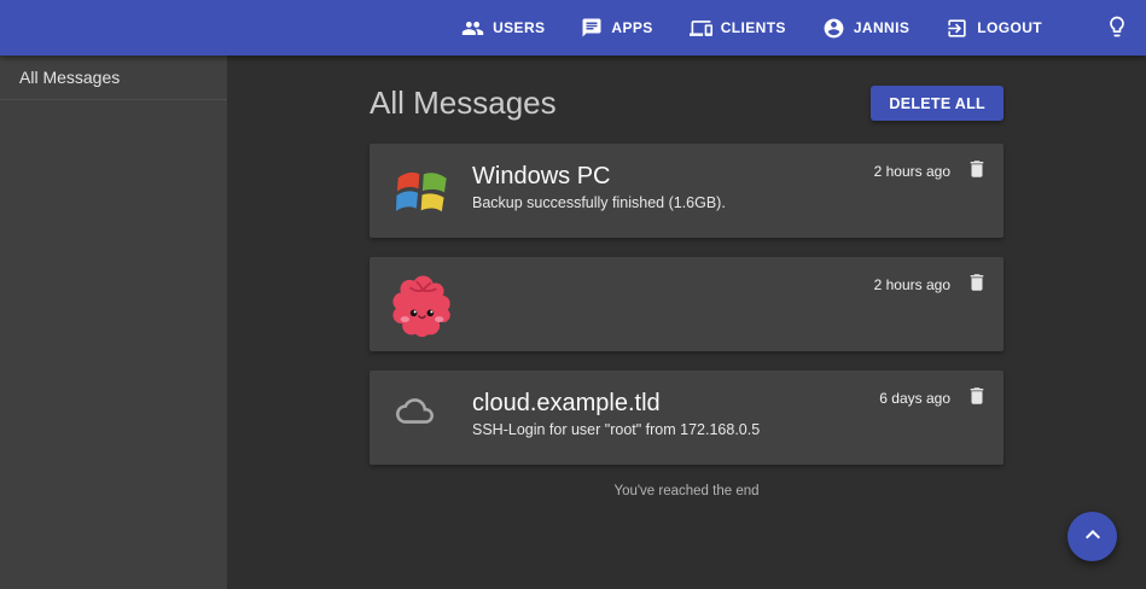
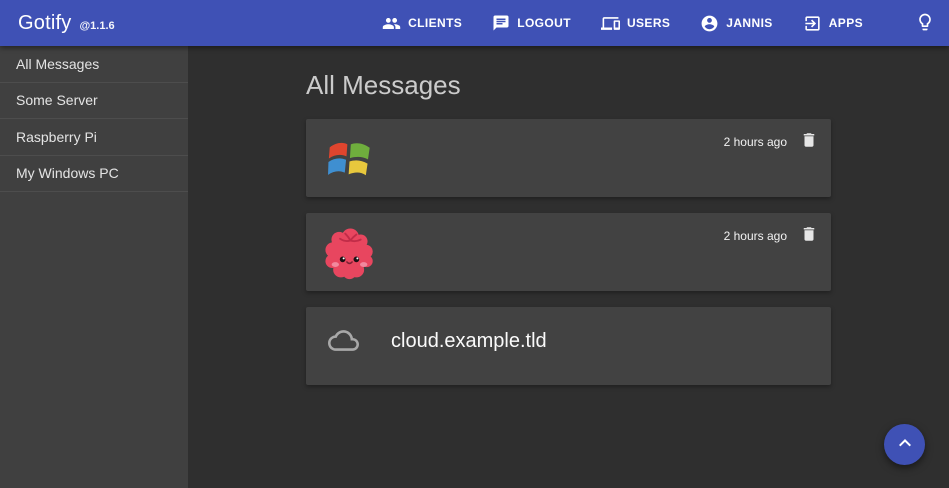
+ Gotify
+ @1.1.6
- USERS
+ CLIENTS
- APPS
+ LOGOUT
- CLIENTS
+ USERS
  JANNIS
- LOGOUT
+ APPS
  All Messages
+ Some Server
+ Raspberry Pi
+ My Windows PC
  All Messages
- DELETE ALL
- Windows PC
- Backup successfully finished (1.6GB).
  2 hours ago
  2 hours ago
  cloud.example.tld
- SSH-Login for user "root" from 172.168.0.5
- 6 days ago
- You've reached the end
